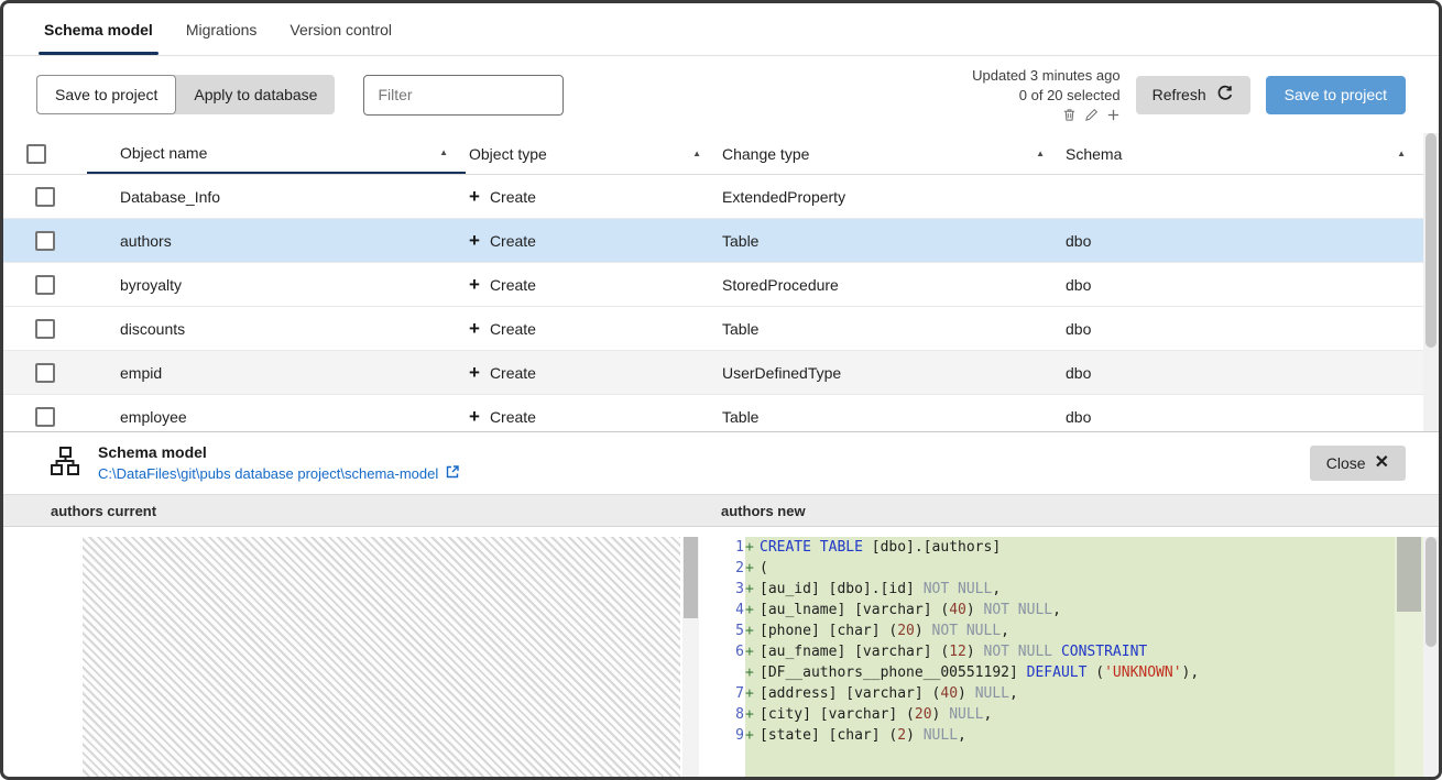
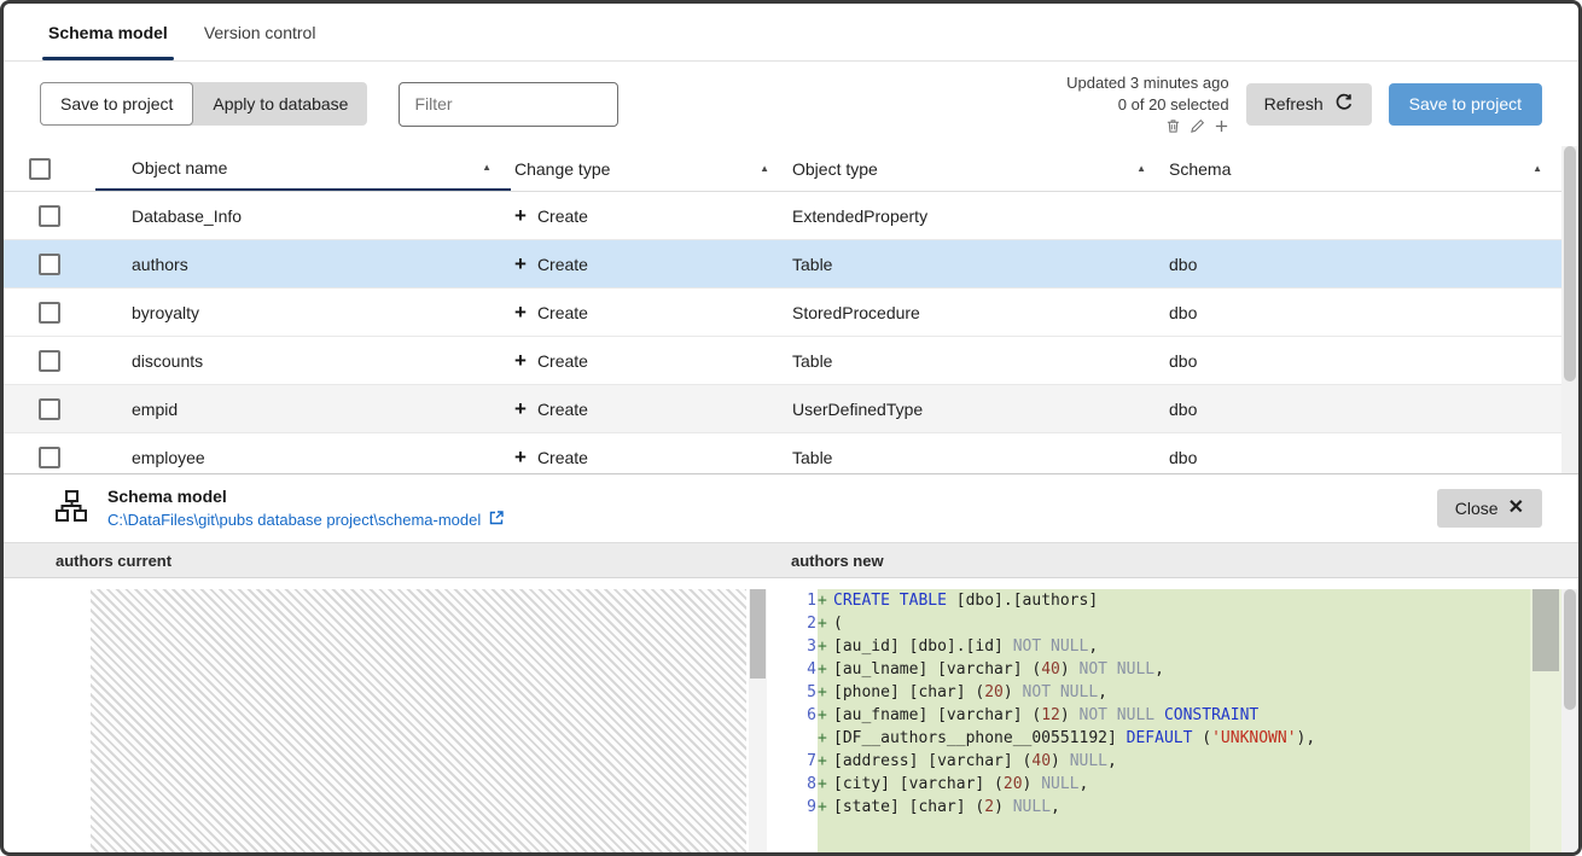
  Schema model
- Migrations
  Version control
  Save to project
  Apply to database
  Filter
  Updated 3 minutes ago
  0 of 20 selected
  Refresh
  Save to project
  Object name
  ▲
- Object type
+ Change type
  ▲
- Change type
+ Object type
  ▲
  Schema
  ▲
  Database_Info
  +
  Create
  ExtendedProperty
  authors
  +
  Create
  Table
  dbo
  byroyalty
  +
  Create
  StoredProcedure
  dbo
  discounts
  +
  Create
  Table
  dbo
  empid
  +
  Create
  UserDefinedType
  dbo
  employee
  +
  Create
  Table
  dbo
  Schema model
  C:\DataFiles\git\pubs database project\schema-model
  Close
  ✕
  authors current
  authors new
  1
  +
  CREATE TABLE [dbo].[authors]
  2
  +
  (
  3
  +
  [au_id] [dbo].[id] NOT NULL,
  4
  +
  [au_lname] [varchar] (40) NOT NULL,
  5
  +
  [phone] [char] (20) NOT NULL,
  6
  +
  [au_fname] [varchar] (12) NOT NULL CONSTRAINT
  +
  [DF__authors__phone__00551192] DEFAULT ('UNKNOWN'),
  7
  +
  [address] [varchar] (40) NULL,
  8
  +
  [city] [varchar] (20) NULL,
  9
  +
  [state] [char] (2) NULL,
